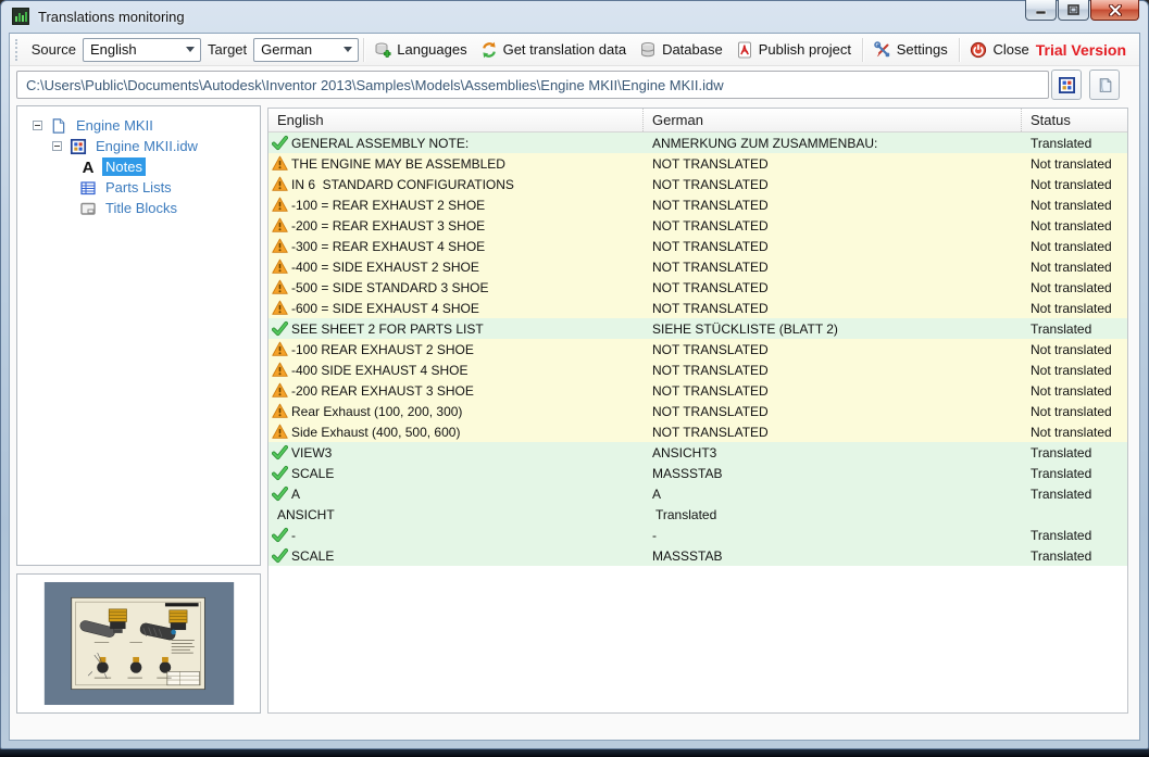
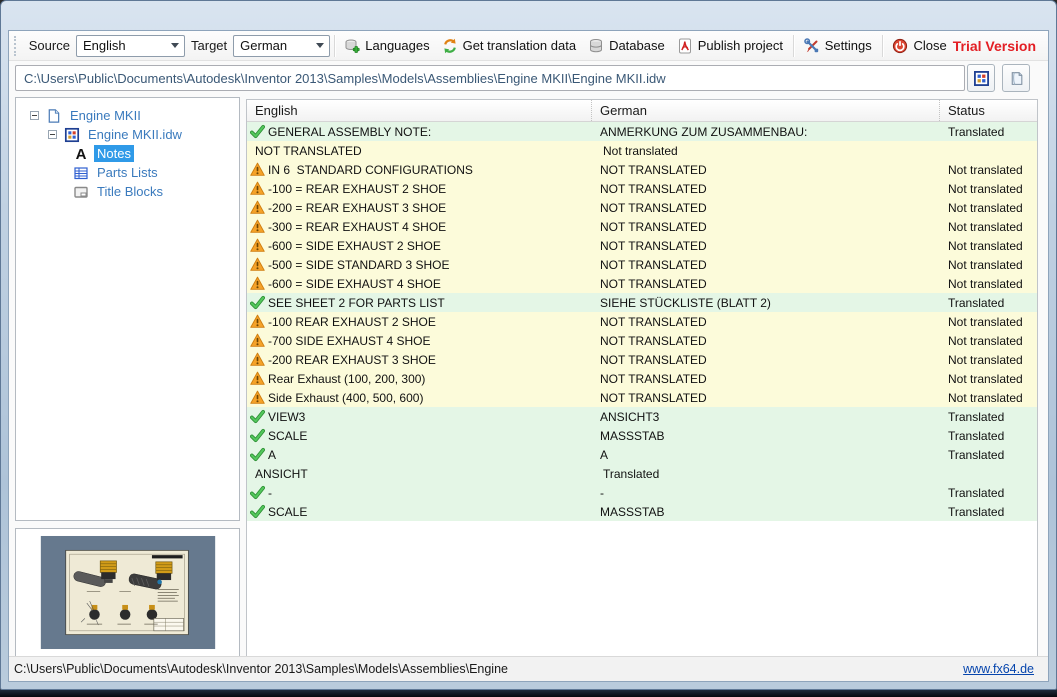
- Translations monitoring
  Source
  English
  Target
  German
  Languages
  Get translation data
  Database
  Publish project
  Settings
  Close
  Trial Version
  C:\Users\Public\Documents\Autodesk\Inventor 2013\Samples\Models\Assemblies\Engine MKII\Engine MKII.idw
  Engine MKII
  Engine MKII.idw
  A
  Notes
  Parts Lists
  Title Blocks
  English
  German
  Status
  GENERAL ASSEMBLY NOTE:
  ANMERKUNG ZUM ZUSAMMENBAU:
  Translated
- THE ENGINE MAY BE ASSEMBLED
  NOT TRANSLATED
  Not translated
  IN 6 STANDARD CONFIGURATIONS
  NOT TRANSLATED
  Not translated
  -100 = REAR EXHAUST 2 SHOE
  NOT TRANSLATED
  Not translated
  -200 = REAR EXHAUST 3 SHOE
  NOT TRANSLATED
  Not translated
  -300 = REAR EXHAUST 4 SHOE
  NOT TRANSLATED
  Not translated
- -400 = SIDE EXHAUST 2 SHOE
+ -600 = SIDE EXHAUST 2 SHOE
  NOT TRANSLATED
  Not translated
  -500 = SIDE STANDARD 3 SHOE
  NOT TRANSLATED
  Not translated
  -600 = SIDE EXHAUST 4 SHOE
  NOT TRANSLATED
  Not translated
  SEE SHEET 2 FOR PARTS LIST
  SIEHE STÜCKLISTE (BLATT 2)
  Translated
  -100 REAR EXHAUST 2 SHOE
  NOT TRANSLATED
  Not translated
- -400 SIDE EXHAUST 4 SHOE
+ -700 SIDE EXHAUST 4 SHOE
  NOT TRANSLATED
  Not translated
  -200 REAR EXHAUST 3 SHOE
  NOT TRANSLATED
  Not translated
  Rear Exhaust (100, 200, 300)
  NOT TRANSLATED
  Not translated
  Side Exhaust (400, 500, 600)
  NOT TRANSLATED
  Not translated
  VIEW3
  ANSICHT3
  Translated
  SCALE
  MASSSTAB
  Translated
  A
  A
  Translated
  ANSICHT
  Translated
  -
  -
  Translated
  SCALE
  MASSSTAB
  Translated
+ C:\Users\Public\Documents\Autodesk\Inventor 2013\Samples\Models\Assemblies\Engine
+ www.fx64.de
